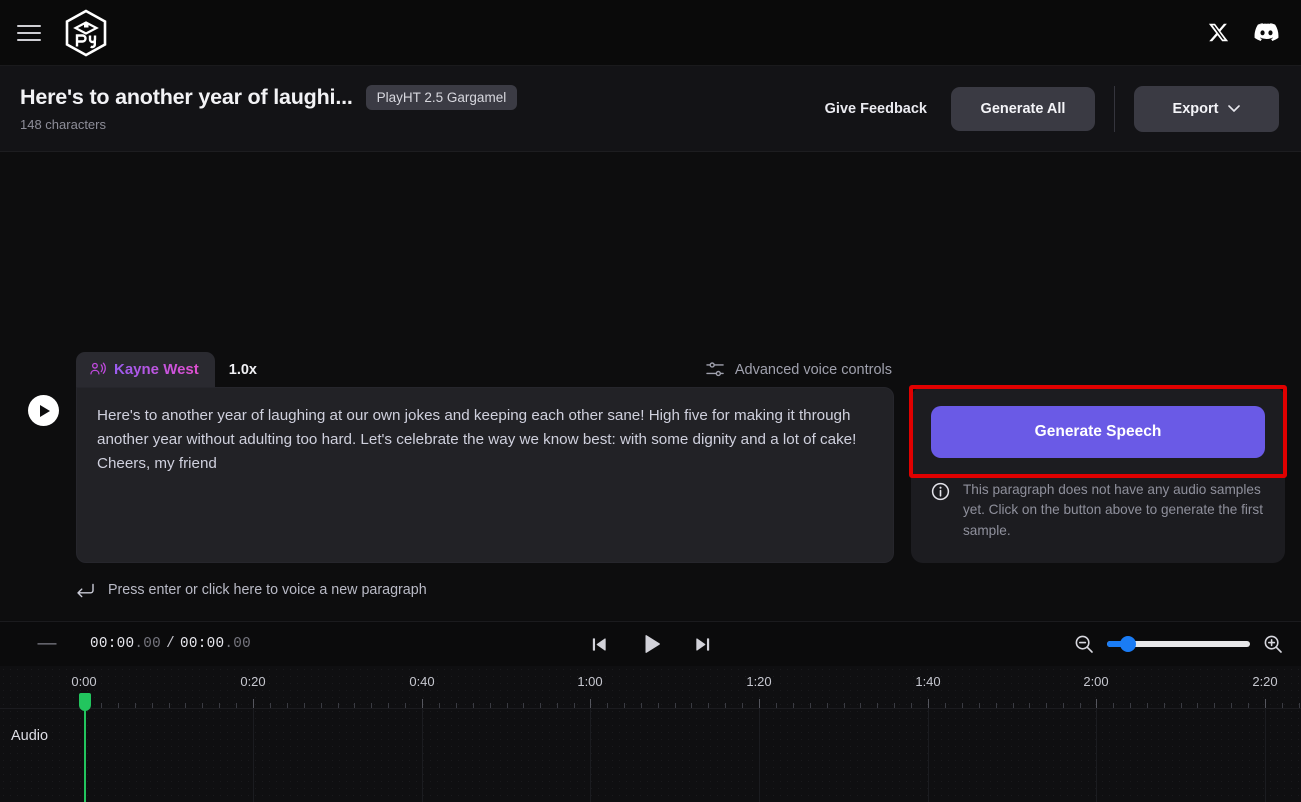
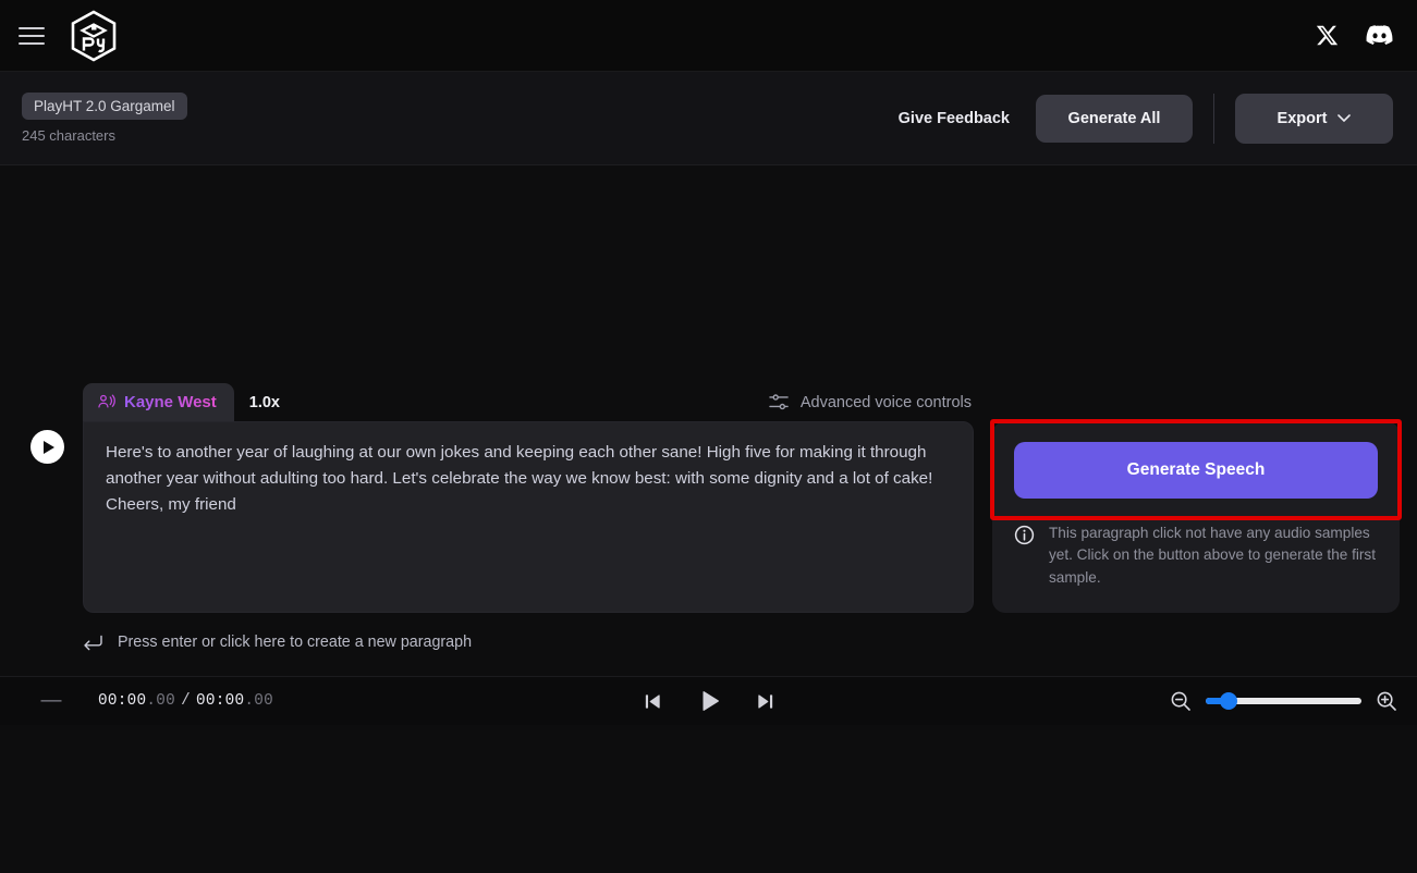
- Here's to another year of laughi...
- PlayHT 2.5 Gargamel
+ PlayHT 2.0 Gargamel
- 148 characters
+ 245 characters
  Give Feedback
  Generate All
  Export
  Kayne West
  1.0x
  Advanced voice controls
  Here's to another year of laughing at our own jokes and keeping each other sane! High five for making it through another year without adulting too hard. Let's celebrate the way we know best: with some dignity and a lot of cake! Cheers, my friend
- Press enter or click here to voice a new paragraph
+ Press enter or click here to create a new paragraph
  Generate Speech
- This paragraph does not have any audio samples yet. Click on the button above to generate the first sample.
+ This paragraph click not have any audio samples yet. Click on the button above to generate the first sample.
  —
  00:00.00 / 00:00.00
- 0:00
- 0:20
- 0:40
- 1:00
- 1:20
- 1:40
- 2:00
- 2:20
- Audio
